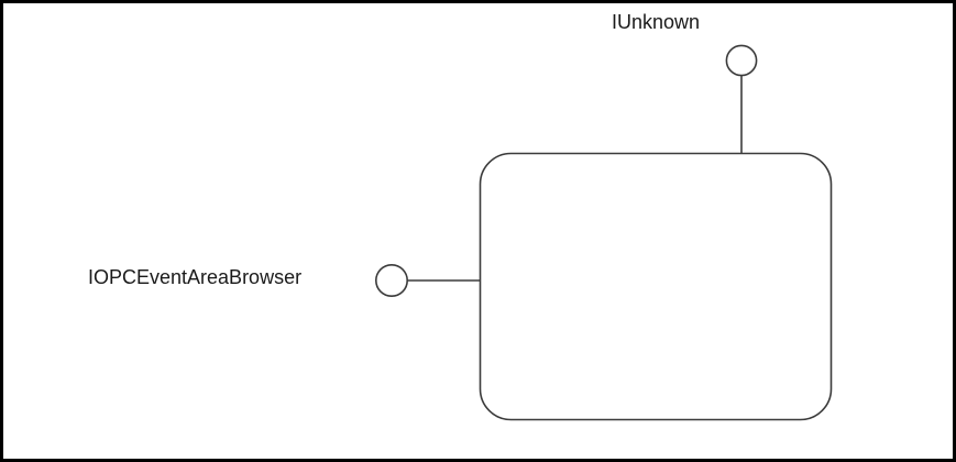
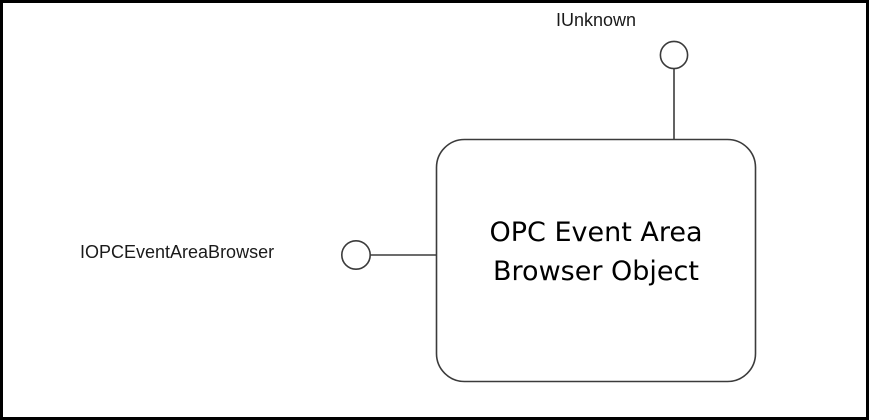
  IUnknown
  IOPCEventAreaBrowser
+ OPC Event Area
+ Browser Object
